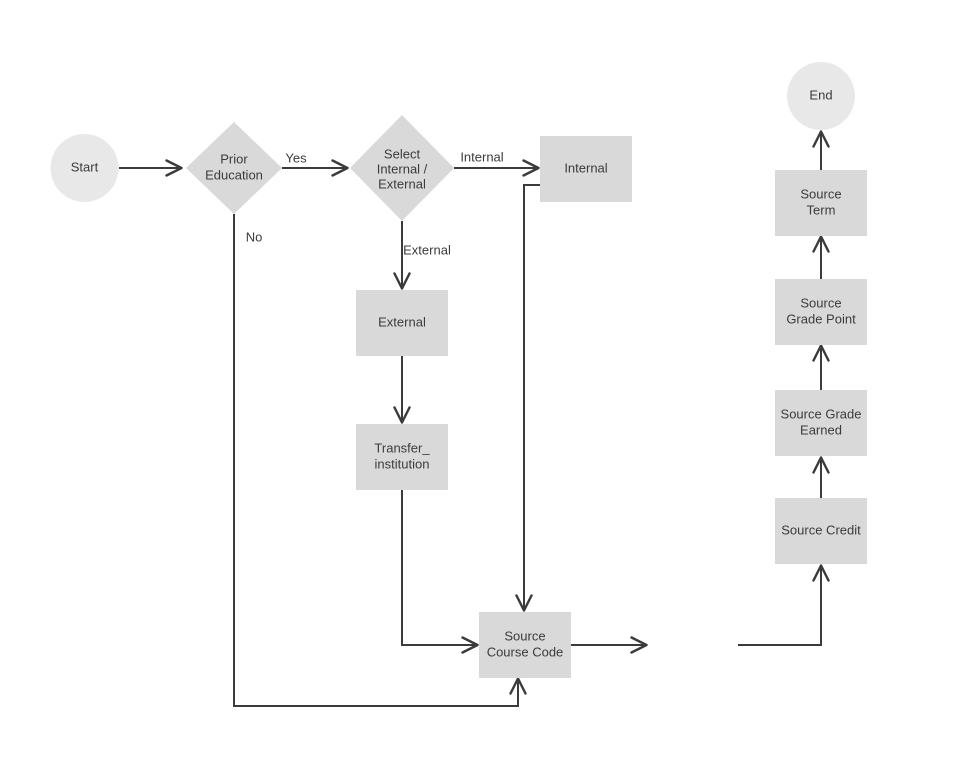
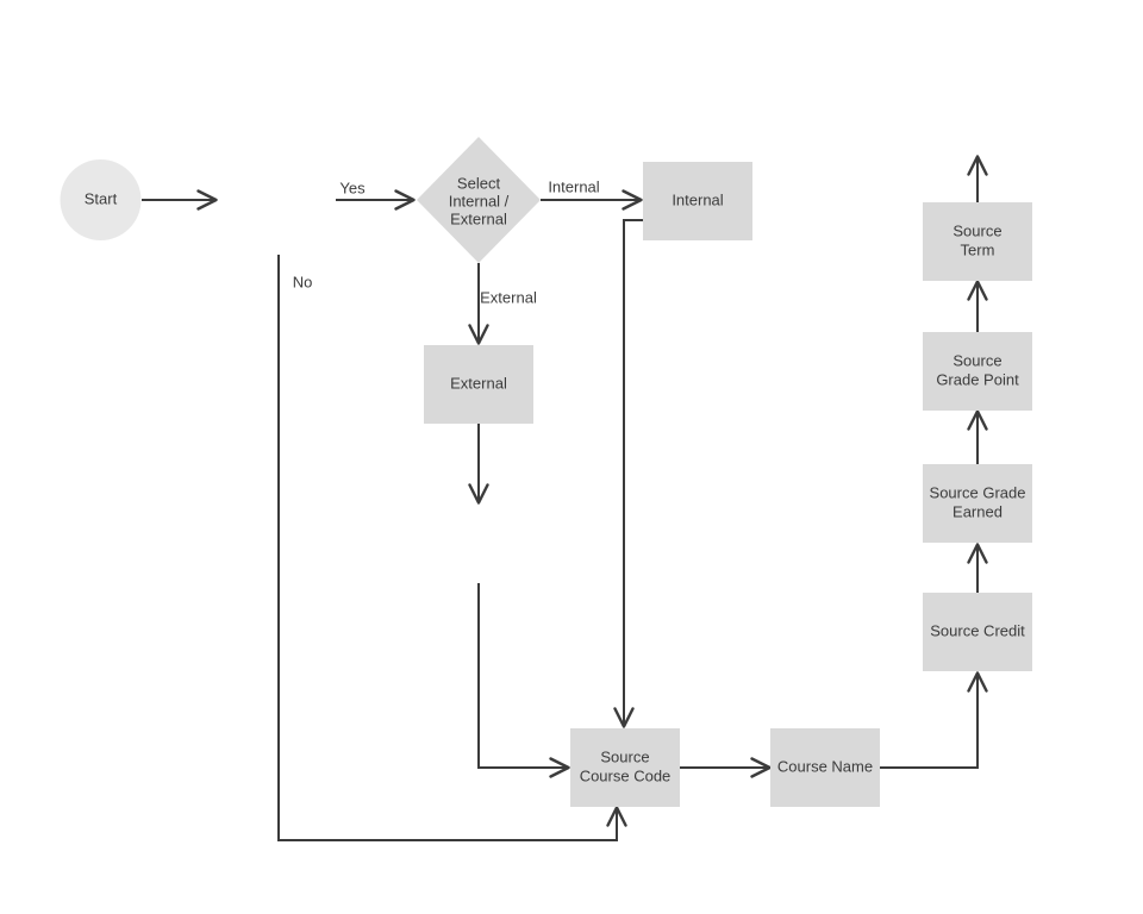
  Yes
  No
  Internal
  External
  Start
- Prior
- Education
  Select
  Internal /
  External
  Internal
  External
- Transfer_
- institution
  Source
  Course Code
+ Course Name
  Source Credit
  Source Grade
  Earned
  Source
  Grade Point
  Source
  Term
- End
